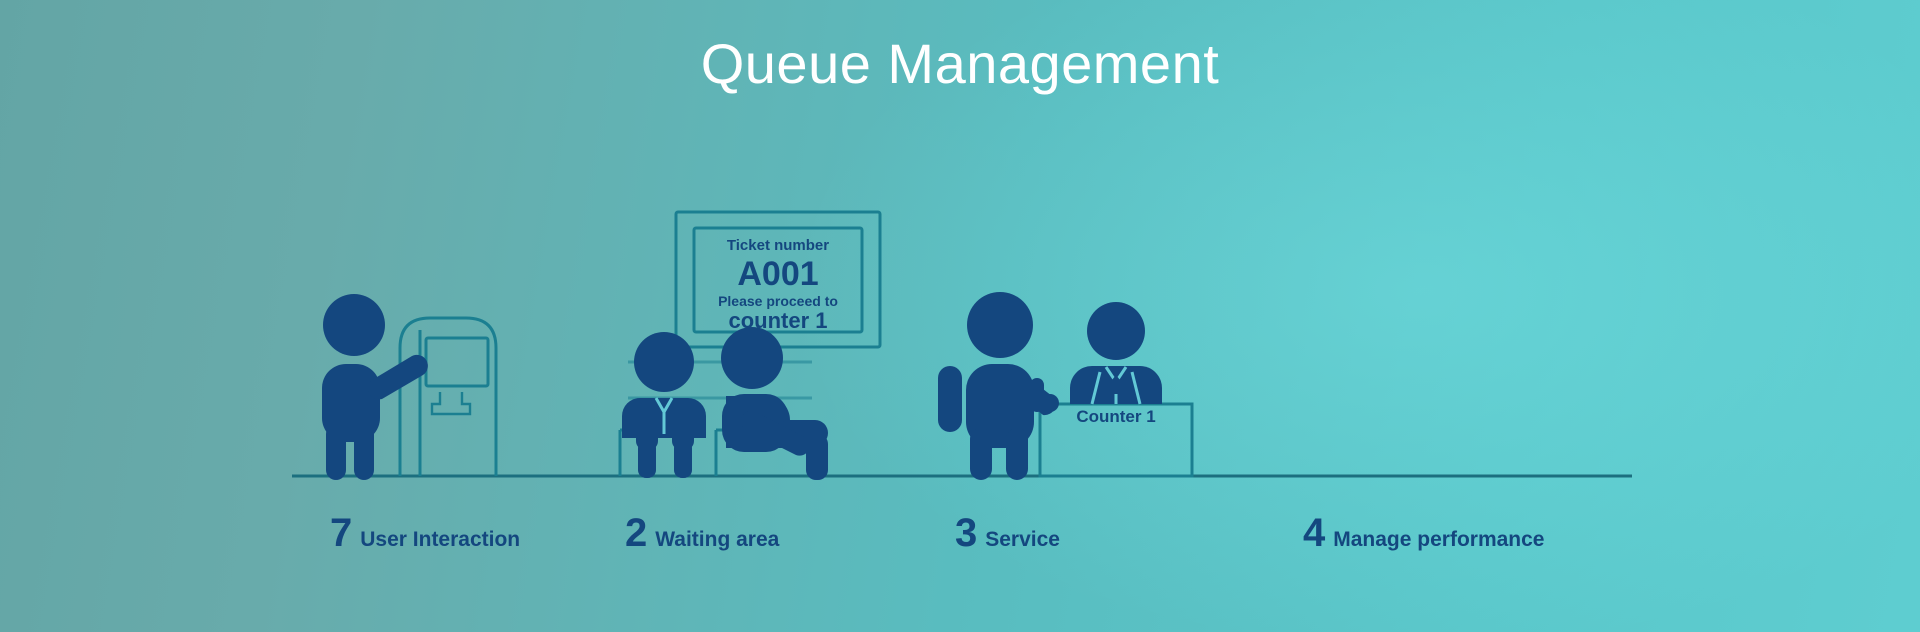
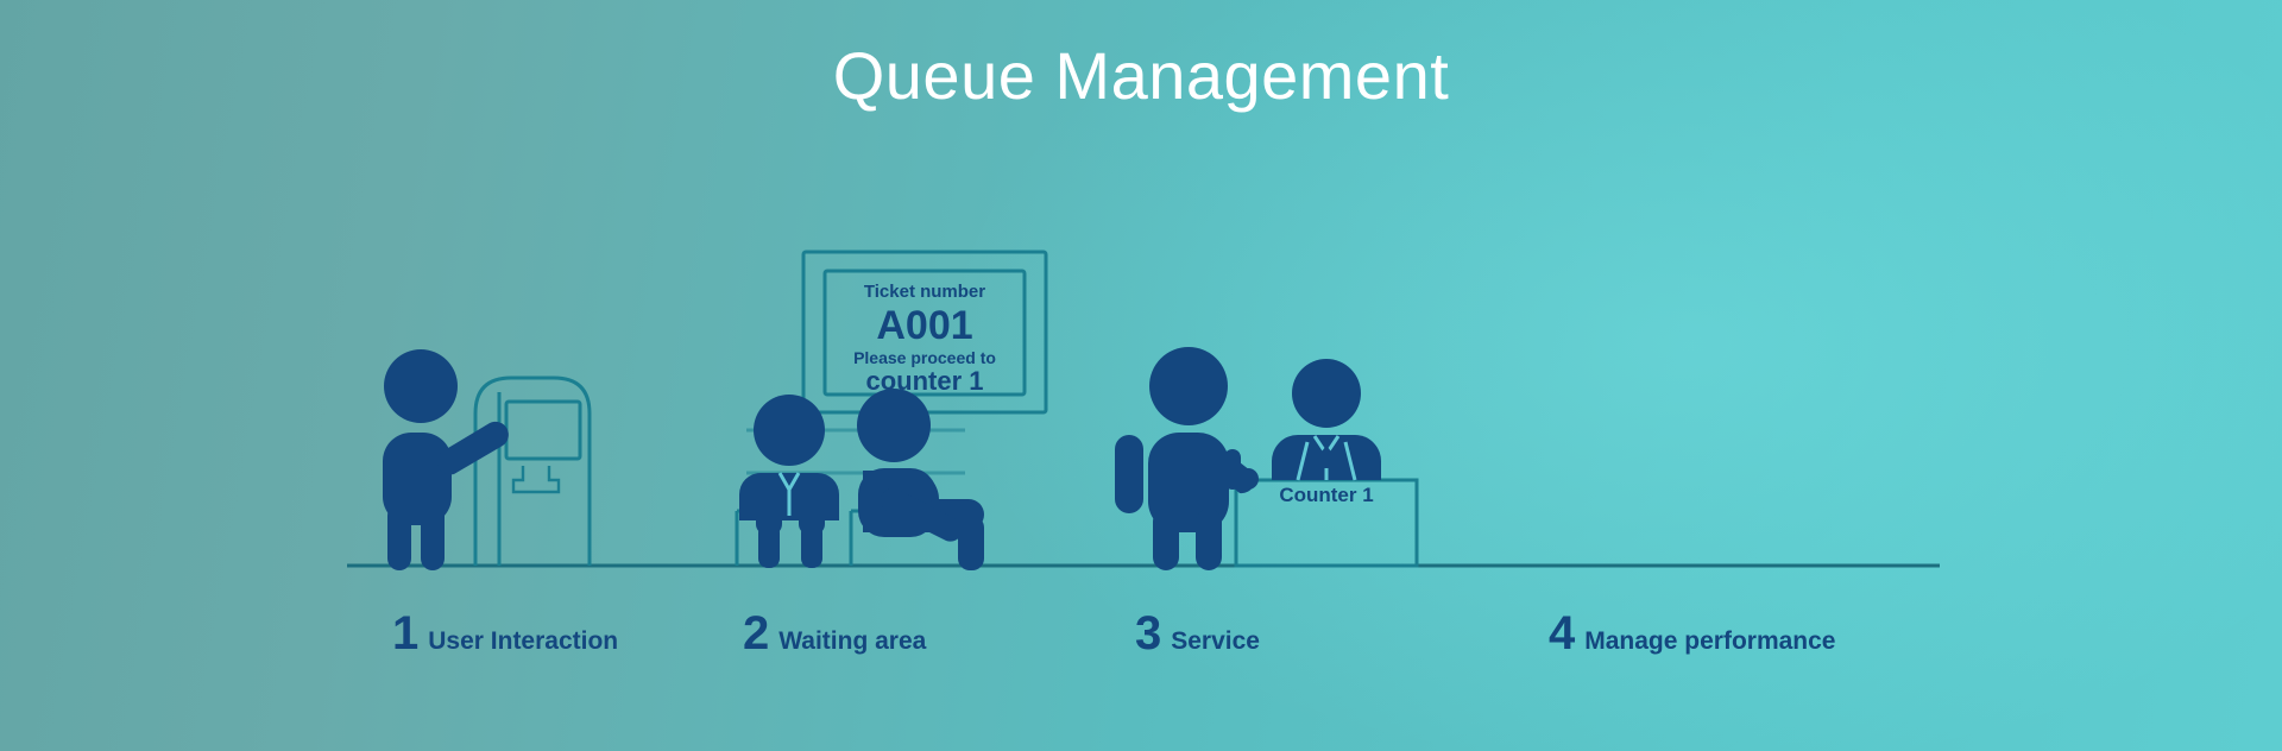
  Queue Management
  Ticket number
  A001
  Please proceed to
  counter 1
  Counter 1
- 7
+ 1
  User Interaction
  2
  Waiting area
  3
  Service
  4
  Manage performance
